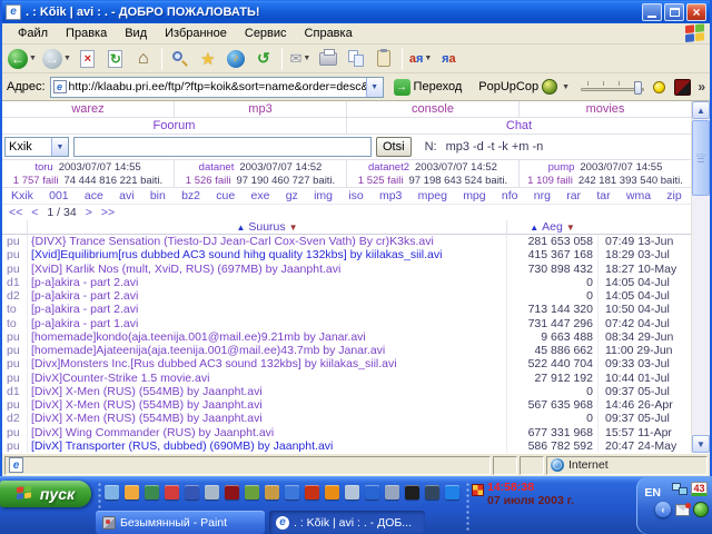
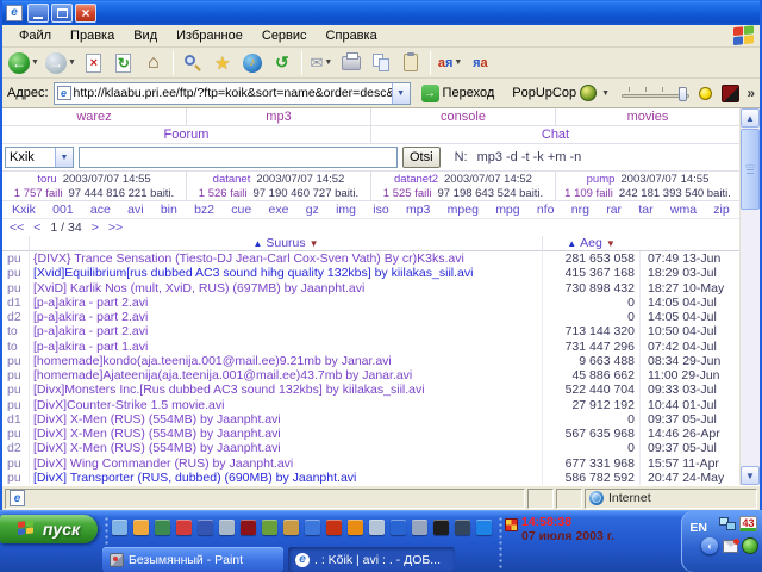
  e
- . : Kõik | avi : . - ДОБРО ПОЖАЛОВАТЬ!
  ×
  Файл
  Правка
  Вид
  Избранное
  Сервис
  Справка
  ←
  →
  ×
  ↻
  ⌂
  ★
  ♪
  ↺
  ✉
  aя
  яa
  Адрес:
  e
  http://klaabu.pri.ee/ftp/?ftp=koik&sort=name&order=desc
  →
  Переход
  PopUpCop
  »
  warez
  mp3
  console
  movies
  Foorum
  Chat
  Kxik
  Otsi
  N: mp3 -d -t -k +m -n
  toru 2003/07/07 14:55
- 1 757 faili 74 444 816 221 baiti.
+ 1 757 faili 97 444 816 221 baiti.
  datanet 2003/07/07 14:52
  1 526 faili 97 190 460 727 baiti.
  datanet2 2003/07/07 14:52
  1 525 faili 97 198 643 524 baiti.
  pump 2003/07/07 14:55
  1 109 faili 242 181 393 540 baiti.
  Kxik
  001
  ace
  avi
  bin
  bz2
  cue
  exe
  gz
  img
  iso
  mp3
  mpeg
  mpg
  nfo
  nrg
  rar
  tar
  wma
  zip
  <<
  <
  1 / 34
  >
  >>
  ▲ Suurus ▼
  ▲ Aeg ▼
  pu
  {DIVX} Trance Sensation (Tiesto-DJ Jean-Carl Cox-Sven Vath) By cr)K3ks.avi
  281 653 058
  07:49 13-Jun
  pu
  [Xvid]Equilibrium[rus dubbed AC3 sound hihg quality 132kbs] by kiilakas_siil.avi
  415 367 168
  18:29 03-Jul
  pu
  [XviD] Karlik Nos (mult, XviD, RUS) (697MB) by Jaanpht.avi
  730 898 432
  18:27 10-May
  d1
  [p-a]akira - part 2.avi
  0
  14:05 04-Jul
  d2
  [p-a]akira - part 2.avi
  0
  14:05 04-Jul
  to
  [p-a]akira - part 2.avi
  713 144 320
  10:50 04-Jul
  to
  [p-a]akira - part 1.avi
  731 447 296
  07:42 04-Jul
  pu
  [homemade]kondo(aja.teenija.001@mail.ee)9.21mb by Janar.avi
  9 663 488
  08:34 29-Jun
  pu
  [homemade]Ajateenija(aja.teenija.001@mail.ee)43.7mb by Janar.avi
  45 886 662
  11:00 29-Jun
  pu
  [Divx]Monsters Inc.[Rus dubbed AC3 sound 132kbs] by kiilakas_siil.avi
  522 440 704
  09:33 03-Jul
  pu
  [DivX]Counter-Strike 1.5 movie.avi
  27 912 192
  10:44 01-Jul
  d1
  [DivX] X-Men (RUS) (554MB) by Jaanpht.avi
  0
  09:37 05-Jul
  pu
  [DivX] X-Men (RUS) (554MB) by Jaanpht.avi
  567 635 968
  14:46 26-Apr
  d2
  [DivX] X-Men (RUS) (554MB) by Jaanpht.avi
  0
  09:37 05-Jul
  pu
  [DivX] Wing Commander (RUS) by Jaanpht.avi
  677 331 968
  15:57 11-Apr
  pu
  [DivX] Transporter (RUS, dubbed) (690MB) by Jaanpht.avi
  586 782 592
  20:47 24-May
  ▲
  ▼
  e
  Internet
  пуск
  14:58:38
  07 июля 2003 г.
  Безымянный - Paint
  e
  . : Kõik | avi : . - ДОБ...
  EN
  43
  ‹
